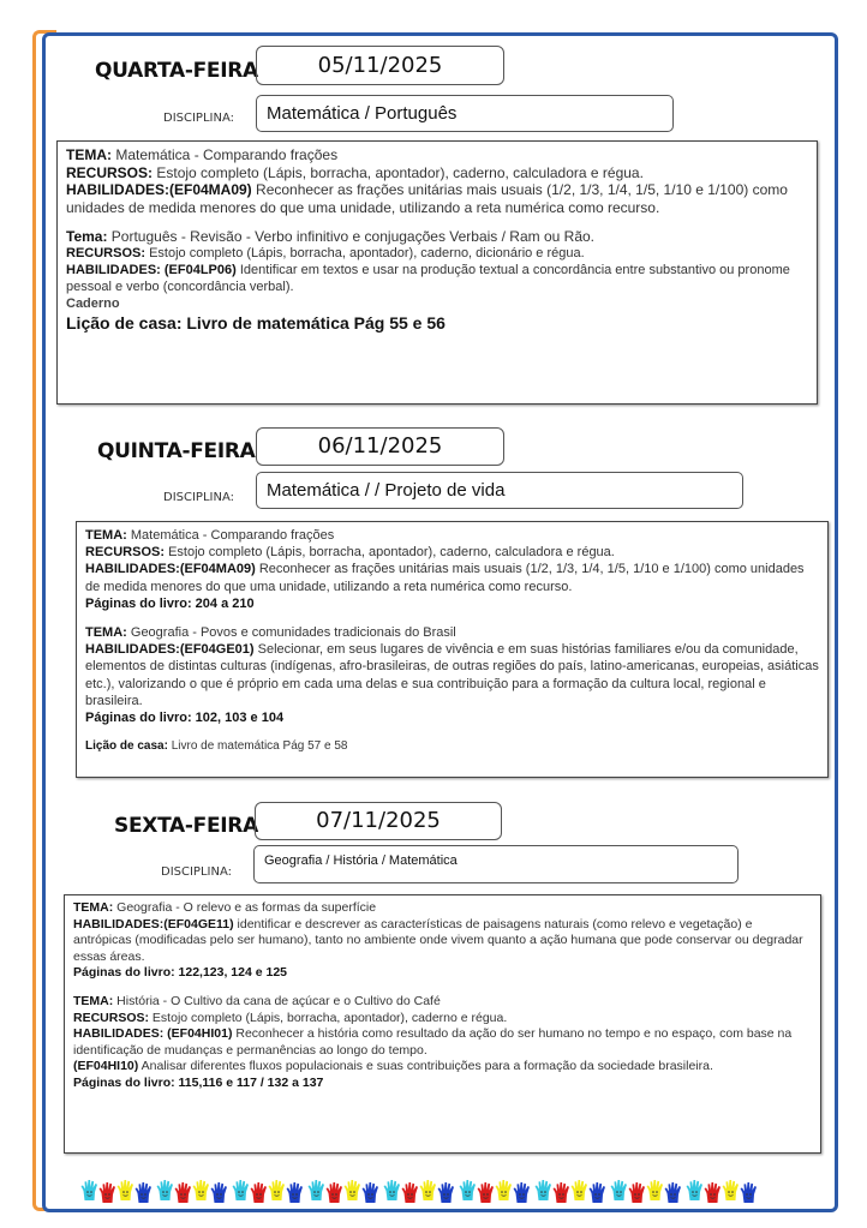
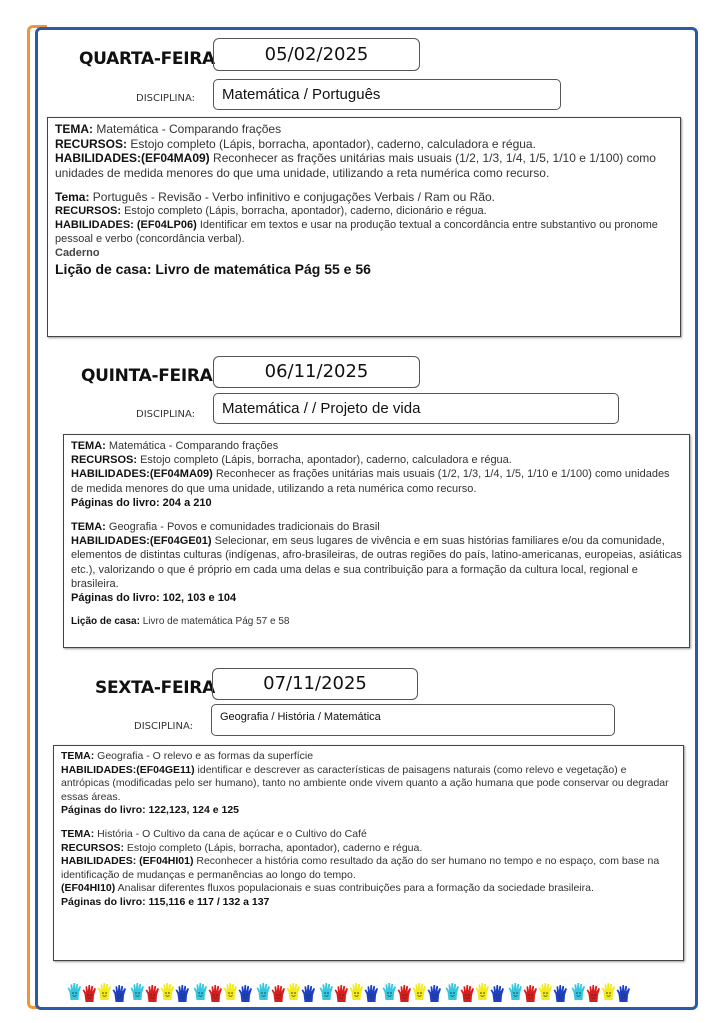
  QUARTA-FEIRA
- 05/11/2025
+ 05/02/2025
  DISCIPLINA:
  Matemática / Português
  TEMA: Matemática - Comparando frações
  RECURSOS: Estojo completo (Lápis, borracha, apontador), caderno, calculadora e régua.
  HABILIDADES:(EF04MA09) Reconhecer as frações unitárias mais usuais (1/2, 1/3, 1/4, 1/5, 1/10 e 1/100) como unidades de medida menores do que uma unidade, utilizando a reta numérica como recurso.
  Tema: Português - Revisão - Verbo infinitivo e conjugações Verbais / Ram ou Rão.
  RECURSOS: Estojo completo (Lápis, borracha, apontador), caderno, dicionário e régua.
  HABILIDADES: (EF04LP06) Identificar em textos e usar na produção textual a concordância entre substantivo ou pronome pessoal e verbo (concordância verbal).
  Caderno
  Lição de casa: Livro de matemática Pág 55 e 56
  QUINTA-FEIRA
  06/11/2025
  DISCIPLINA:
  Matemática / / Projeto de vida
  TEMA: Matemática - Comparando frações
  RECURSOS: Estojo completo (Lápis, borracha, apontador), caderno, calculadora e régua.
  HABILIDADES:(EF04MA09) Reconhecer as frações unitárias mais usuais (1/2, 1/3, 1/4, 1/5, 1/10 e 1/100) como unidades de medida menores do que uma unidade, utilizando a reta numérica como recurso.
  Páginas do livro: 204 a 210
  TEMA: Geografia - Povos e comunidades tradicionais do Brasil
  HABILIDADES:(EF04GE01) Selecionar, em seus lugares de vivência e em suas histórias familiares e/ou da comunidade, elementos de distintas culturas (indígenas, afro-brasileiras, de outras regiões do país, latino-americanas, europeias, asiáticas etc.), valorizando o que é próprio em cada uma delas e sua contribuição para a formação da cultura local, regional e brasileira.
  Páginas do livro: 102, 103 e 104
  Lição de casa: Livro de matemática Pág 57 e 58
  SEXTA-FEIRA
  07/11/2025
  DISCIPLINA:
  Geografia / História / Matemática
  TEMA: Geografia - O relevo e as formas da superfície
  HABILIDADES:(EF04GE11) identificar e descrever as características de paisagens naturais (como relevo e vegetação) e antrópicas (modificadas pelo ser humano), tanto no ambiente onde vivem quanto a ação humana que pode conservar ou degradar essas áreas.
  Páginas do livro: 122,123, 124 e 125
  TEMA: História - O Cultivo da cana de açúcar e o Cultivo do Café
  RECURSOS: Estojo completo (Lápis, borracha, apontador), caderno e régua.
  HABILIDADES: (EF04HI01) Reconhecer a história como resultado da ação do ser humano no tempo e no espaço, com base na identificação de mudanças e permanências ao longo do tempo.
  (EF04HI10) Analisar diferentes fluxos populacionais e suas contribuições para a formação da sociedade brasileira.
  Páginas do livro: 115,116 e 117 / 132 a 137
